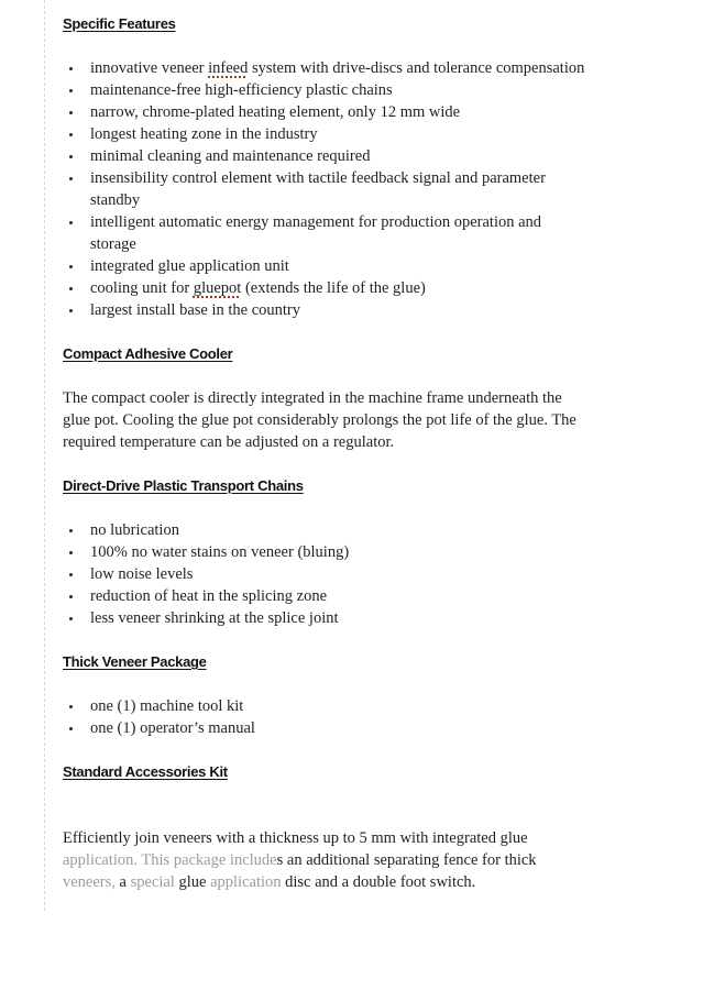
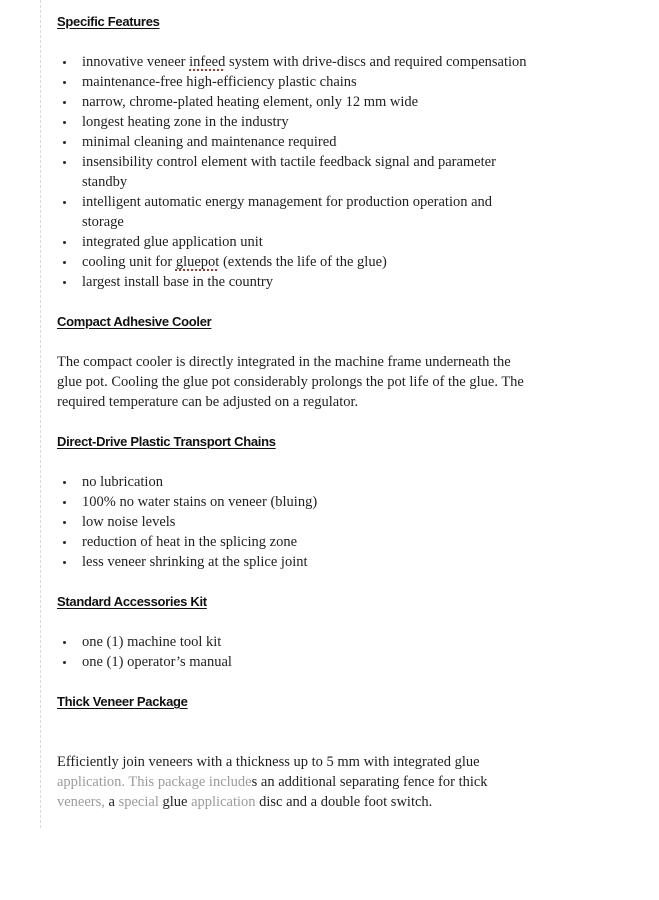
  Specific Features
- innovative veneer infeed system with drive-discs and tolerance compensation
+ innovative veneer infeed system with drive-discs and required compensation
  maintenance-free high-efficiency plastic chains
  narrow, chrome-plated heating element, only 12 mm wide
  longest heating zone in the industry
  minimal cleaning and maintenance required
  insensibility control element with tactile feedback signal and parameter
  standby
  intelligent automatic energy management for production operation and
  storage
  integrated glue application unit
  cooling unit for gluepot (extends the life of the glue)
  largest install base in the country
  Compact Adhesive Cooler
  The compact cooler is directly integrated in the machine frame underneath the
  glue pot. Cooling the glue pot considerably prolongs the pot life of the glue. The
  required temperature can be adjusted on a regulator.
  Direct-Drive Plastic Transport Chains
  no lubrication
  100% no water stains on veneer (bluing)
  low noise levels
  reduction of heat in the splicing zone
  less veneer shrinking at the splice joint
- Thick Veneer Package
+ Standard Accessories Kit
  one (1) machine tool kit
  one (1) operator’s manual
- Standard Accessories Kit
+ Thick Veneer Package
  Efficiently join veneers with a thickness up to 5 mm with integrated glue
  application. This package includes an additional separating fence for thick
  veneers, a special glue application disc and a double foot switch.
